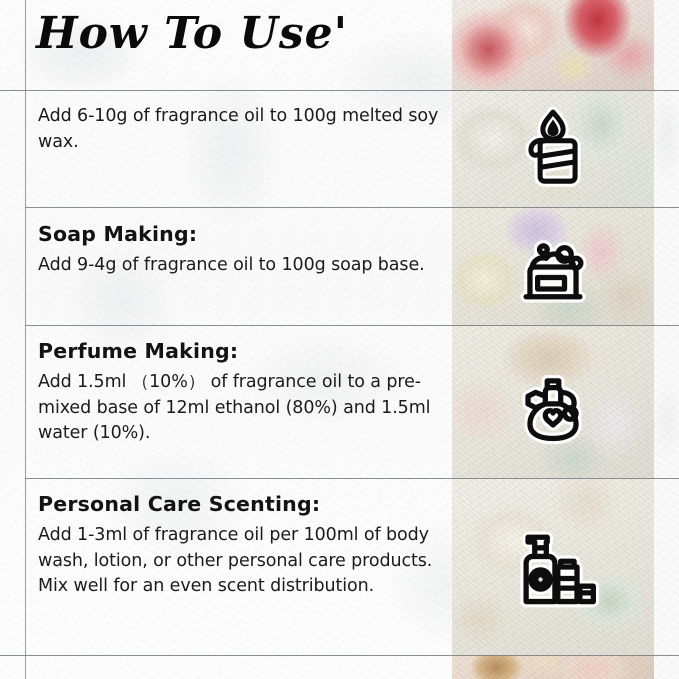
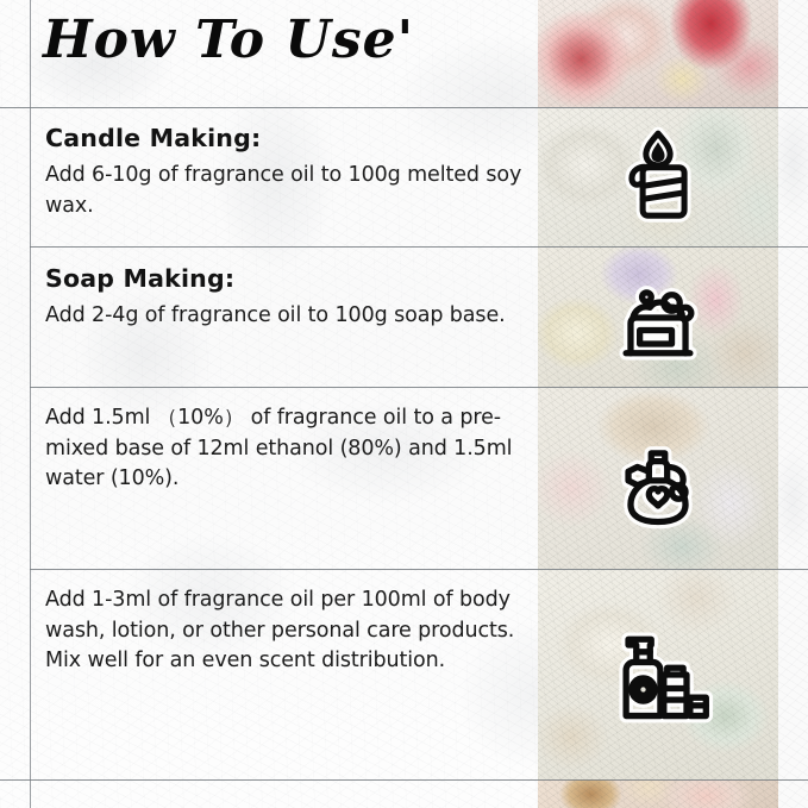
  How To Use'
+ Candle Making:
  Add 6-10g of fragrance oil to 100g melted soy wax.
  Soap Making:
- Add 9-4g of fragrance oil to 100g soap base.
+ Add 2-4g of fragrance oil to 100g soap base.
- Perfume Making:
  Add 1.5ml （10%） of fragrance oil to a pre-mixed base of 12ml ethanol (80%) and 1.5ml water (10%).
- Personal Care Scenting:
  Add 1-3ml of fragrance oil per 100ml of body wash, lotion, or other personal care products. Mix well for an even scent distribution.
